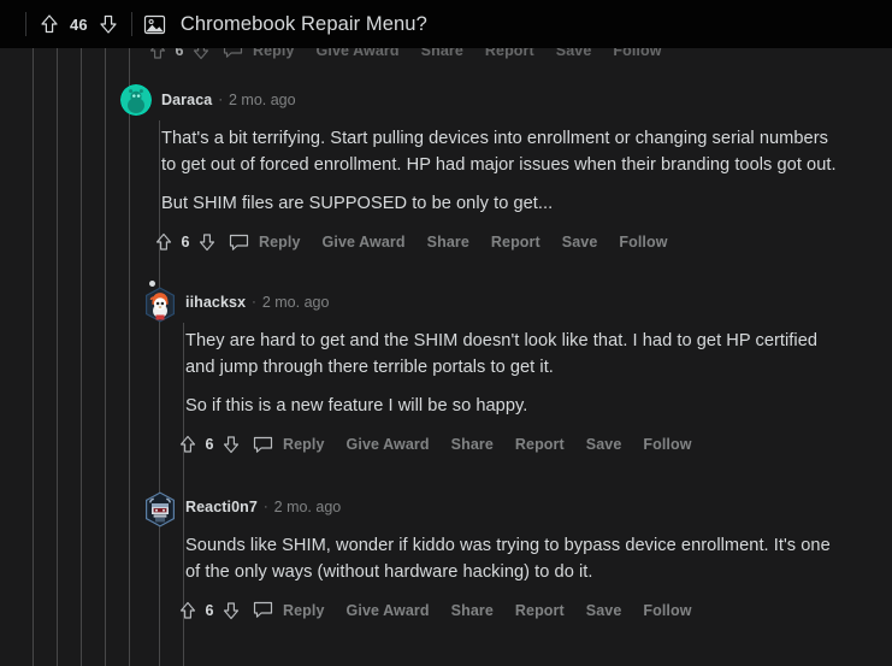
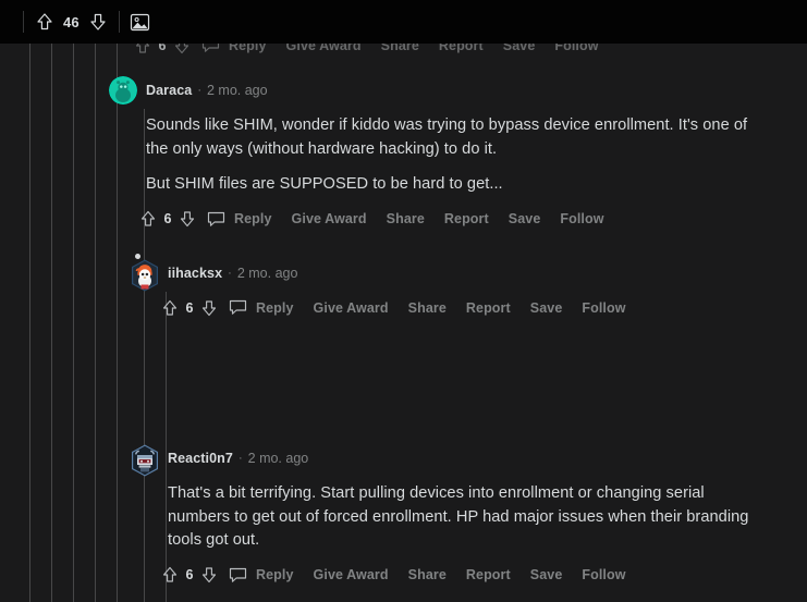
  46
- Chromebook Repair Menu?
  6
  Reply
  Give Award
  Share
  Report
  Save
  Follow
  Daraca
  ·
  2 mo. ago
- That's a bit terrifying. Start pulling devices into enrollment or changing serial numbers to get out of forced enrollment. HP had major issues when their branding tools got out.
+ Sounds like SHIM, wonder if kiddo was trying to bypass device enrollment. It's one of the only ways (without hardware hacking) to do it.
- But SHIM files are SUPPOSED to be only to get...
+ But SHIM files are SUPPOSED to be hard to get...
  6
  Reply
  Give Award
  Share
  Report
  Save
  Follow
  iihacksx
  ·
  2 mo. ago
- They are hard to get and the SHIM doesn't look like that. I had to get HP certified and jump through there terrible portals to get it.
- So if this is a new feature I will be so happy.
  6
  Reply
  Give Award
  Share
  Report
  Save
  Follow
  Reacti0n7
  ·
  2 mo. ago
- Sounds like SHIM, wonder if kiddo was trying to bypass device enrollment. It's one of the only ways (without hardware hacking) to do it.
+ That's a bit terrifying. Start pulling devices into enrollment or changing serial numbers to get out of forced enrollment. HP had major issues when their branding tools got out.
  6
  Reply
  Give Award
  Share
  Report
  Save
  Follow
